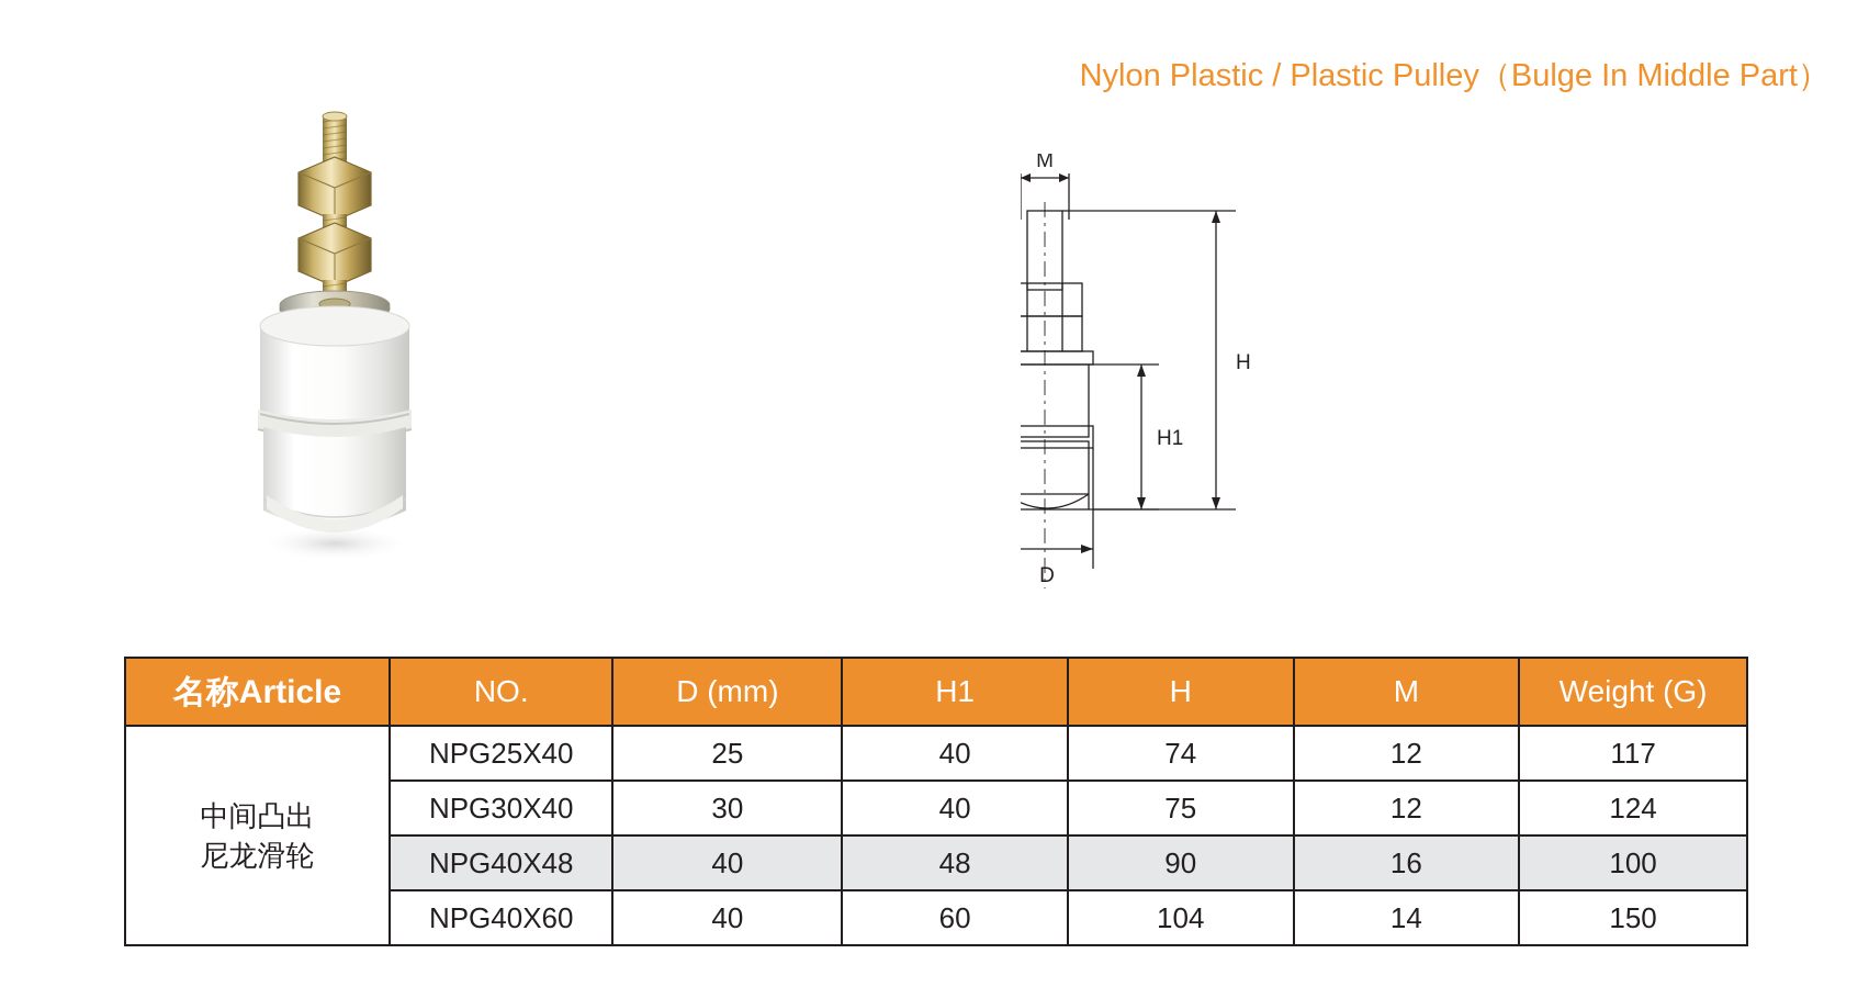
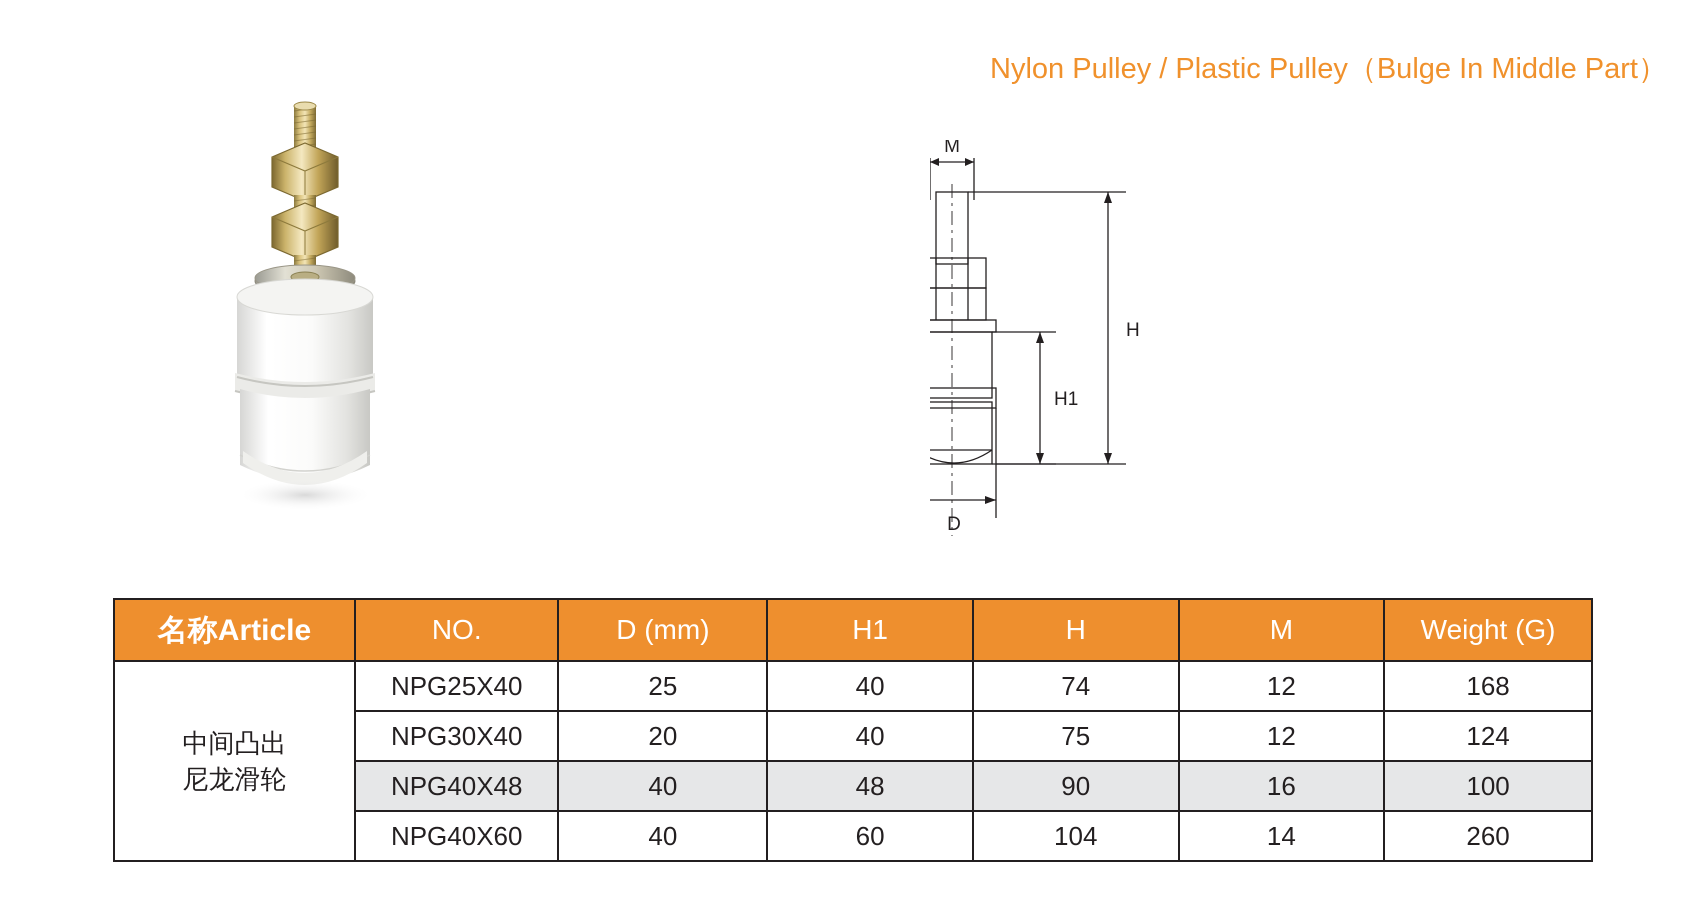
- Nylon Plastic / Plastic Pulley（Bulge In Middle Part）
+ Nylon Pulley / Plastic Pulley（Bulge In Middle Part）
  M
  H
  H1
  D
  名称Article	NO.	D (mm)	H1	H	M	Weight (G)
- 中间凸出 尼龙滑轮	NPG25X40	25	40	74	12	117
+ 中间凸出 尼龙滑轮	NPG25X40	25	40	74	12	168
- NPG30X40	30	40	75	12	124
+ NPG30X40	20	40	75	12	124
  NPG40X48	40	48	90	16	100
- NPG40X60	40	60	104	14	150
+ NPG40X60	40	60	104	14	260
